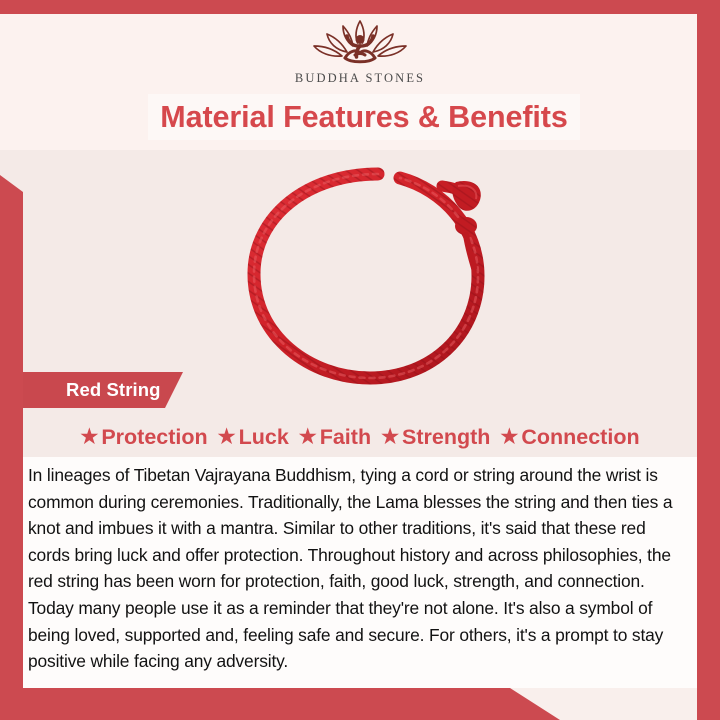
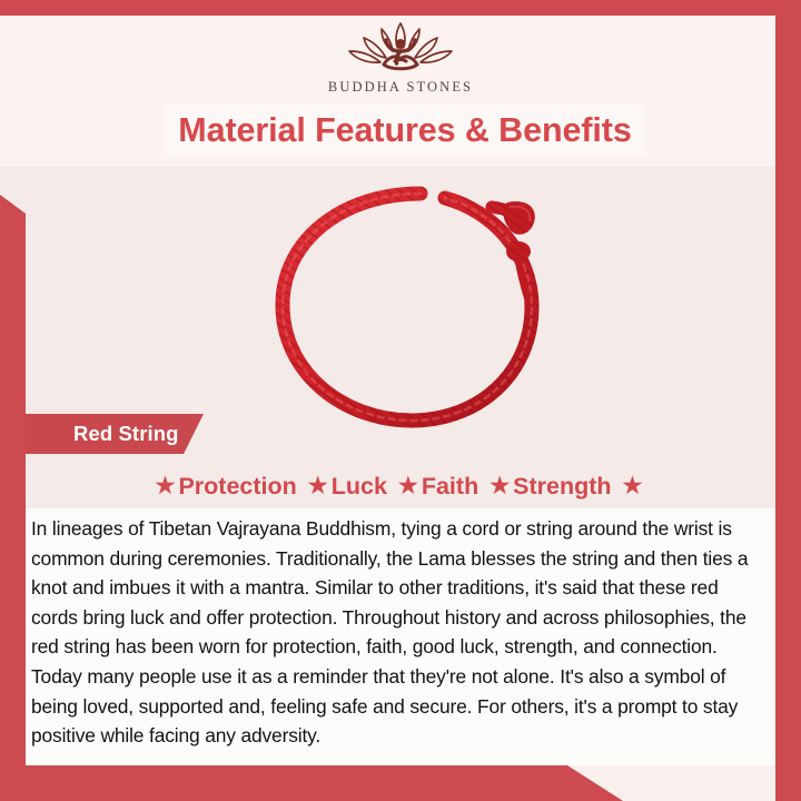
  BUDDHA STONES
  Material Features & Benefits
  Red String
  ★
  Protection
  ★
  Luck
  ★
  Faith
  ★
  Strength
  ★
- Connection
  In lineages of Tibetan Vajrayana Buddhism, tying a cord or string around the wrist is common during ceremonies. Traditionally, the Lama blesses the string and then ties a knot and imbues it with a mantra. Similar to other traditions, it's said that these red cords bring luck and offer protection. Throughout history and across philosophies, the red string has been worn for protection, faith, good luck, strength, and connection. Today many people use it as a reminder that they're not alone. It's also a symbol of being loved, supported and, feeling safe and secure. For others, it's a prompt to stay positive while facing any adversity.
